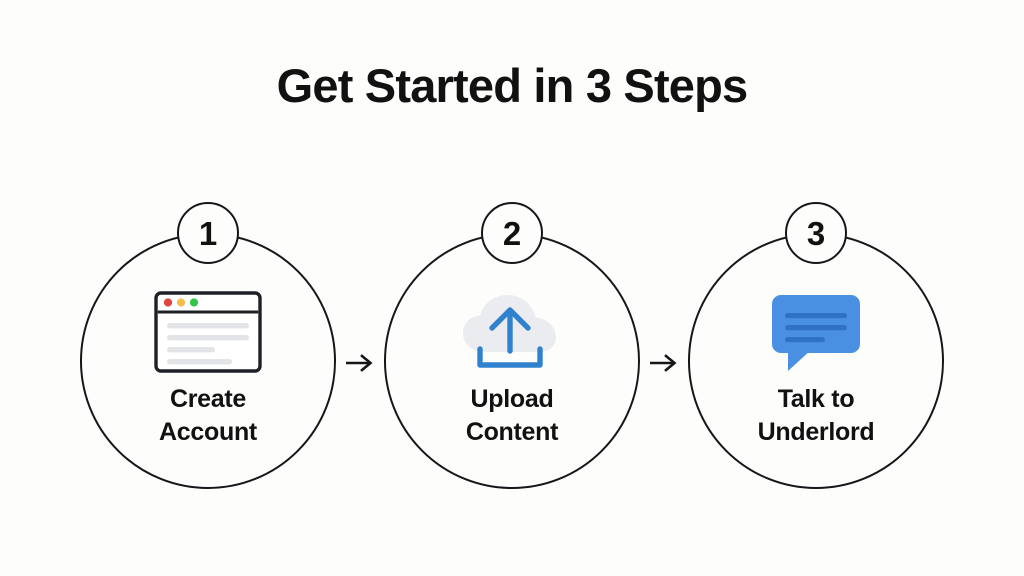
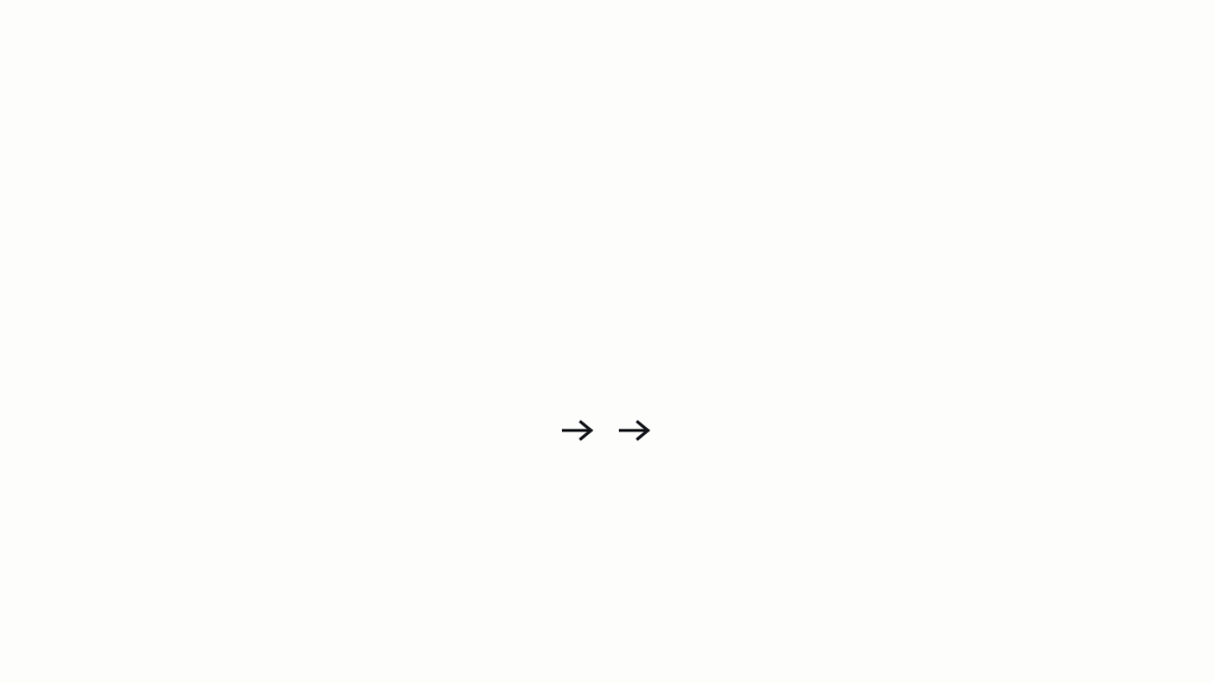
- Get Started in 3 Steps
- 1
- Create
- Account
- 2
- Upload
- Content
- 3
- Talk to
- Underlord
